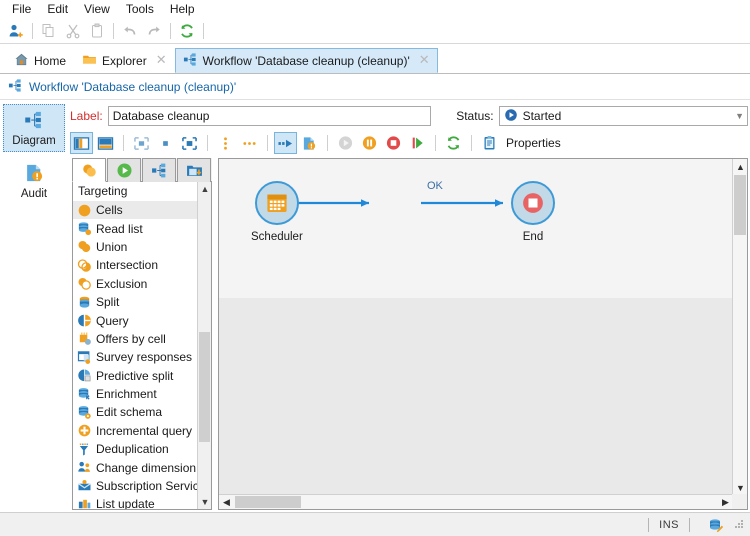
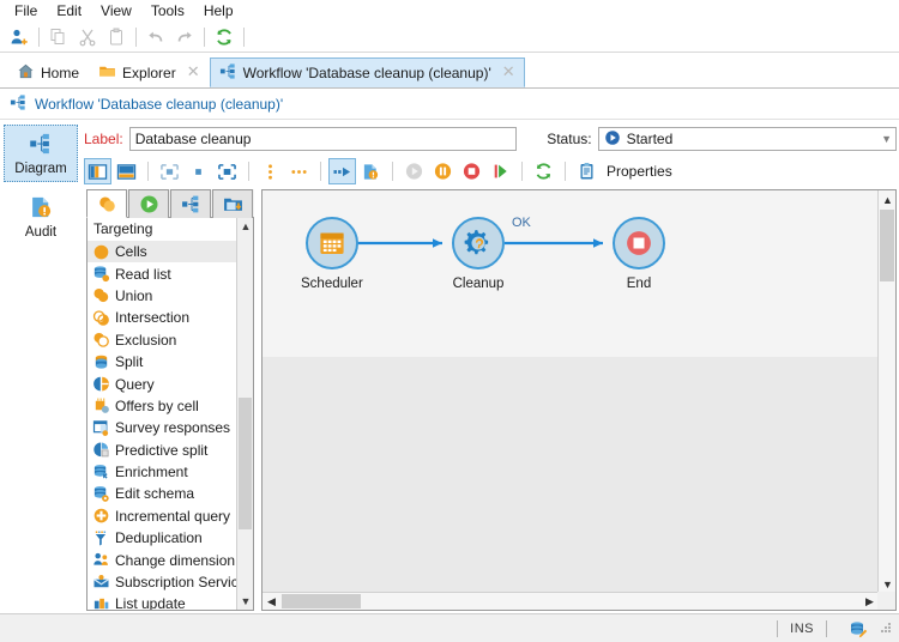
  File
  Edit
  View
  Tools
  Help
  Home
  Explorer
  ✕
  Workflow 'Database cleanup (cleanup)'
  ✕
  Workflow 'Database cleanup (cleanup)'
  Diagram
  Audit
  Label:
  Database cleanup
  Status:
  Started
  ▼
  Properties
  Targeting
  Cells
  Read list
  Union
  Intersection
  Exclusion
  Split
  Query
  Offers by cell
  Survey responses
  Predictive split
  Enrichment
  Edit schema
  Incremental query
  Deduplication
  Change dimension
  Subscription Servic
  List update
  ▲
  ▼
  OK
  Scheduler
+ Cleanup
  End
  ▲
  ▼
  ◀
  ▶
  INS
